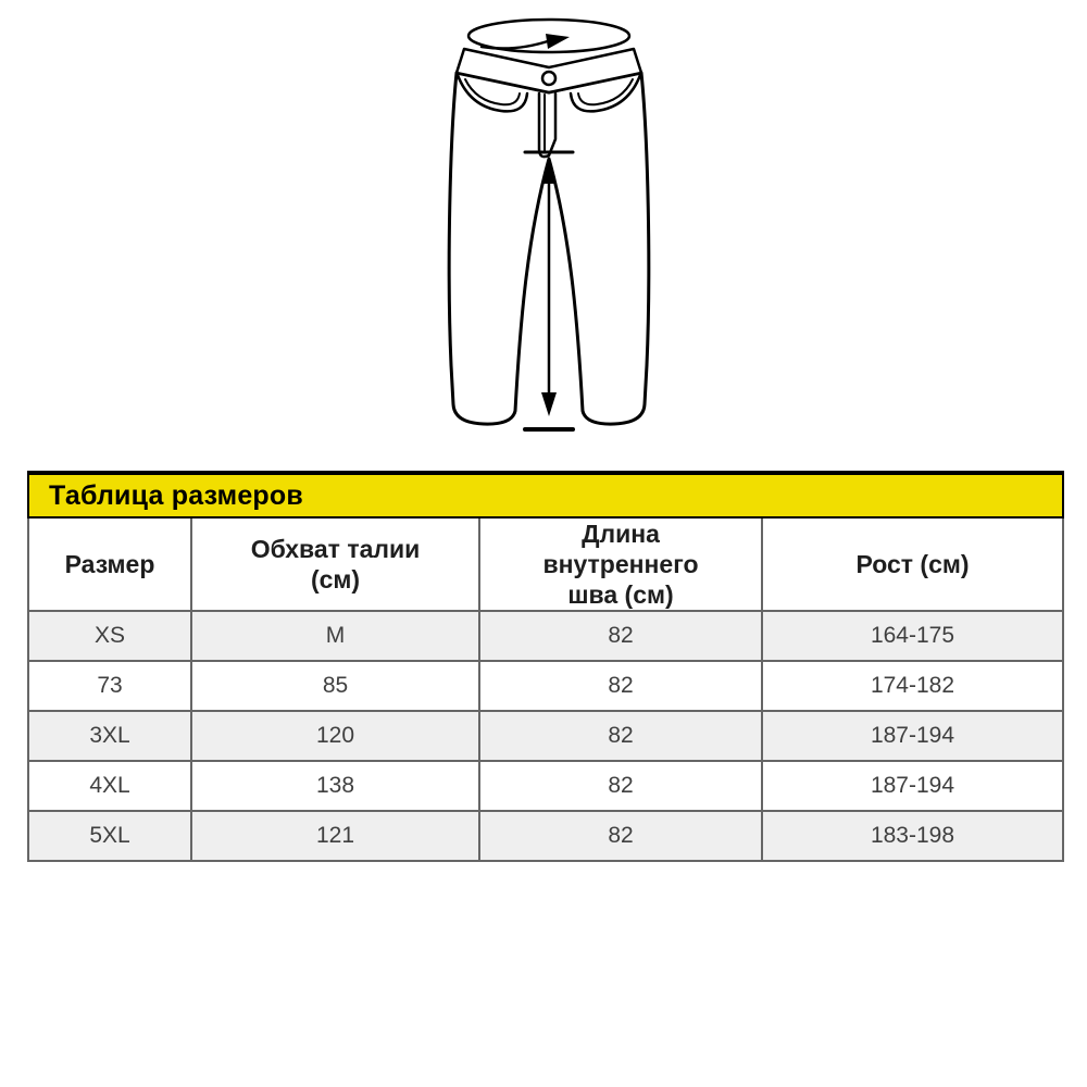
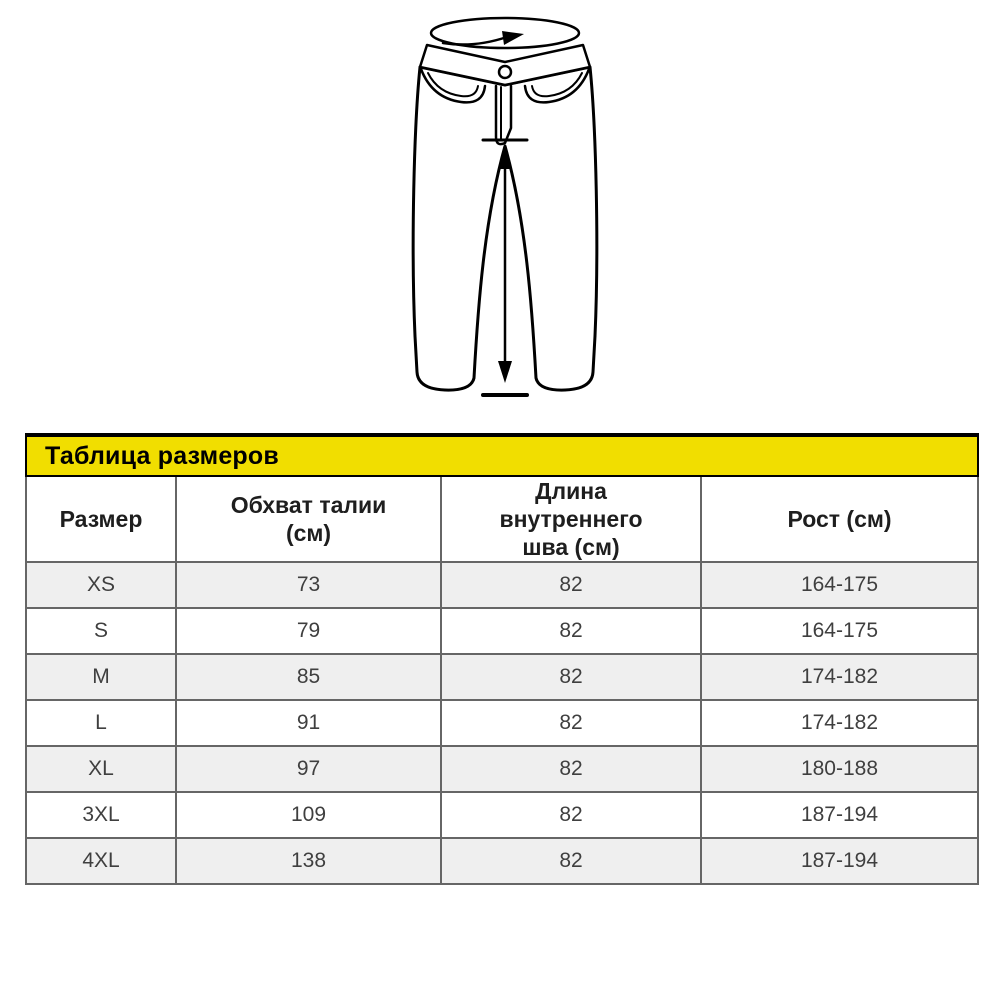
  Таблица размеров
  Размер	Обхват талии (см)	Длина внутреннего шва (см)	Рост (см)
- XS	M	82	164-175
+ XS	73	82	164-175
+ S	79	82	164-175
- 73	85	82	174-182
+ M	85	82	174-182
+ L	91	82	174-182
+ XL	97	82	180-188
- 3XL	120	82	187-194
+ 3XL	109	82	187-194
  4XL	138	82	187-194
- 5XL	121	82	183-198
